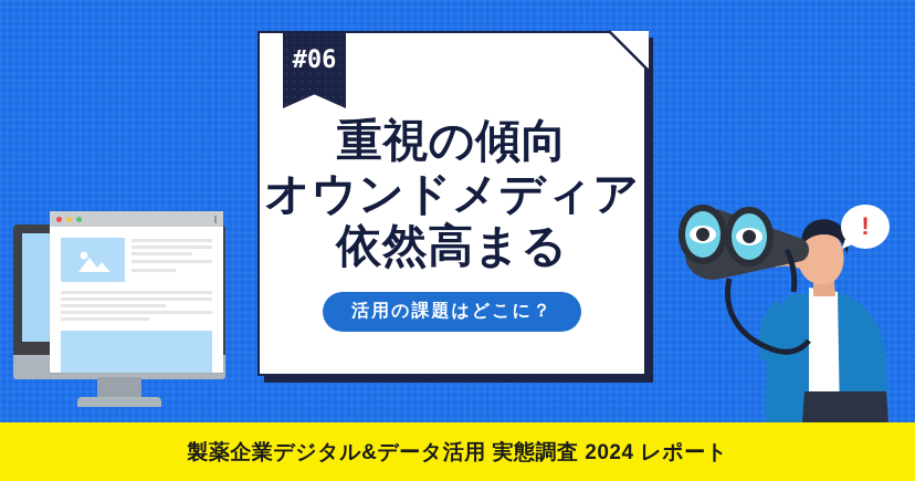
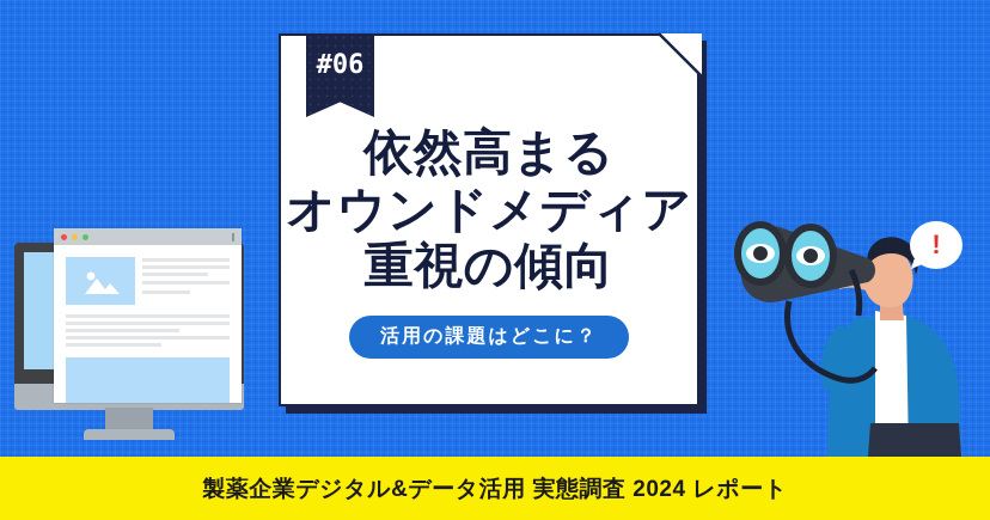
  !
- 重視の傾向
+ 依然高まる
  オウンドメディア
- 依然高まる
+ 重視の傾向
  活用の課題はどこに？
  #06
  製薬企業デジタル&データ活用 実態調査 2024 レポート
